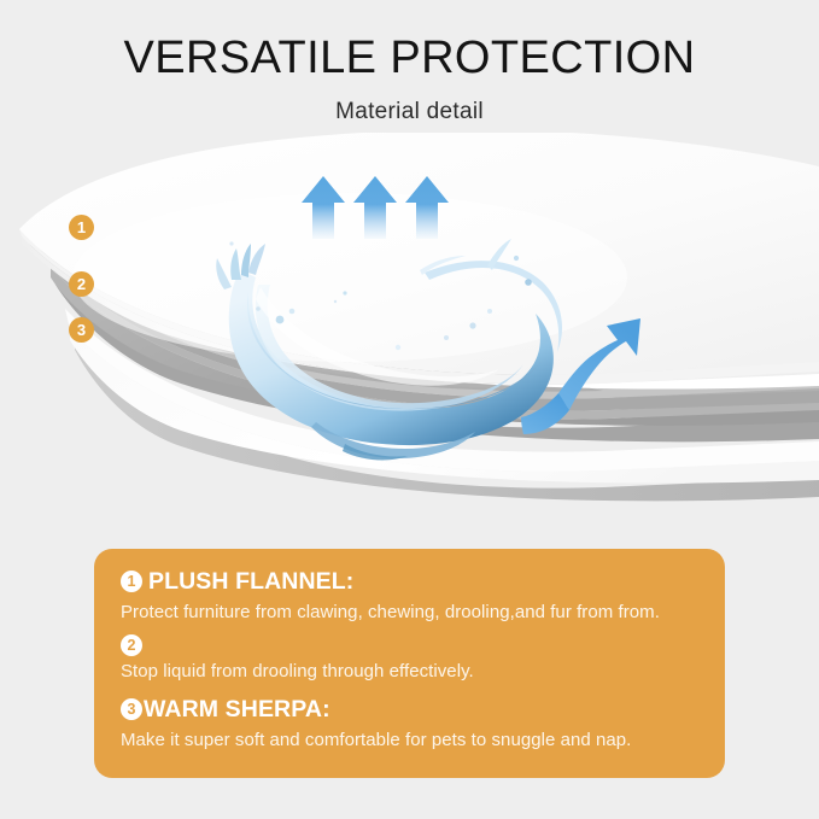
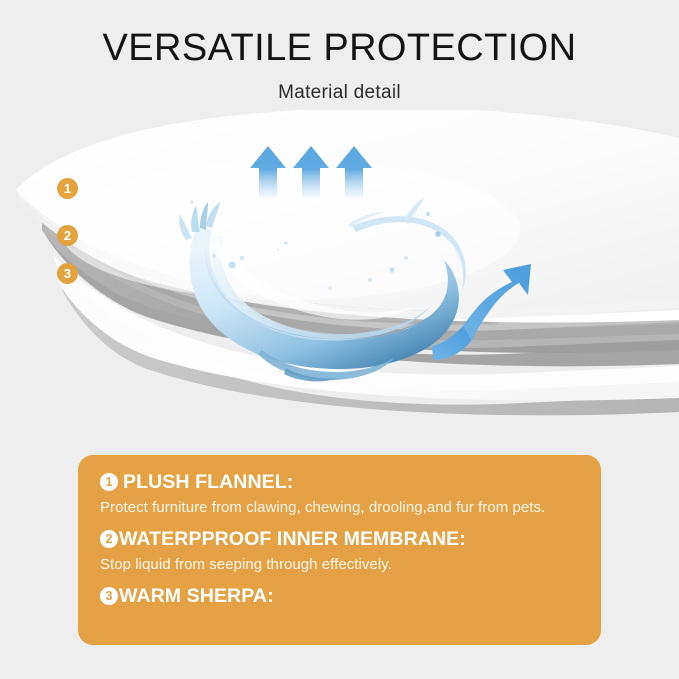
  VERSATILE PROTECTION
  Material detail
  1
  2
  3
  1
  PLUSH FLANNEL:
- Protect furniture from clawing, chewing, drooling,and fur from from.
+ Protect furniture from clawing, chewing, drooling,and fur from pets.
  2
+ WATERPPROOF INNER MEMBRANE:
- Stop liquid from drooling through effectively.
+ Stop liquid from seeping through effectively.
  3
  WARM SHERPA:
- Make it super soft and comfortable for pets to snuggle and nap.
